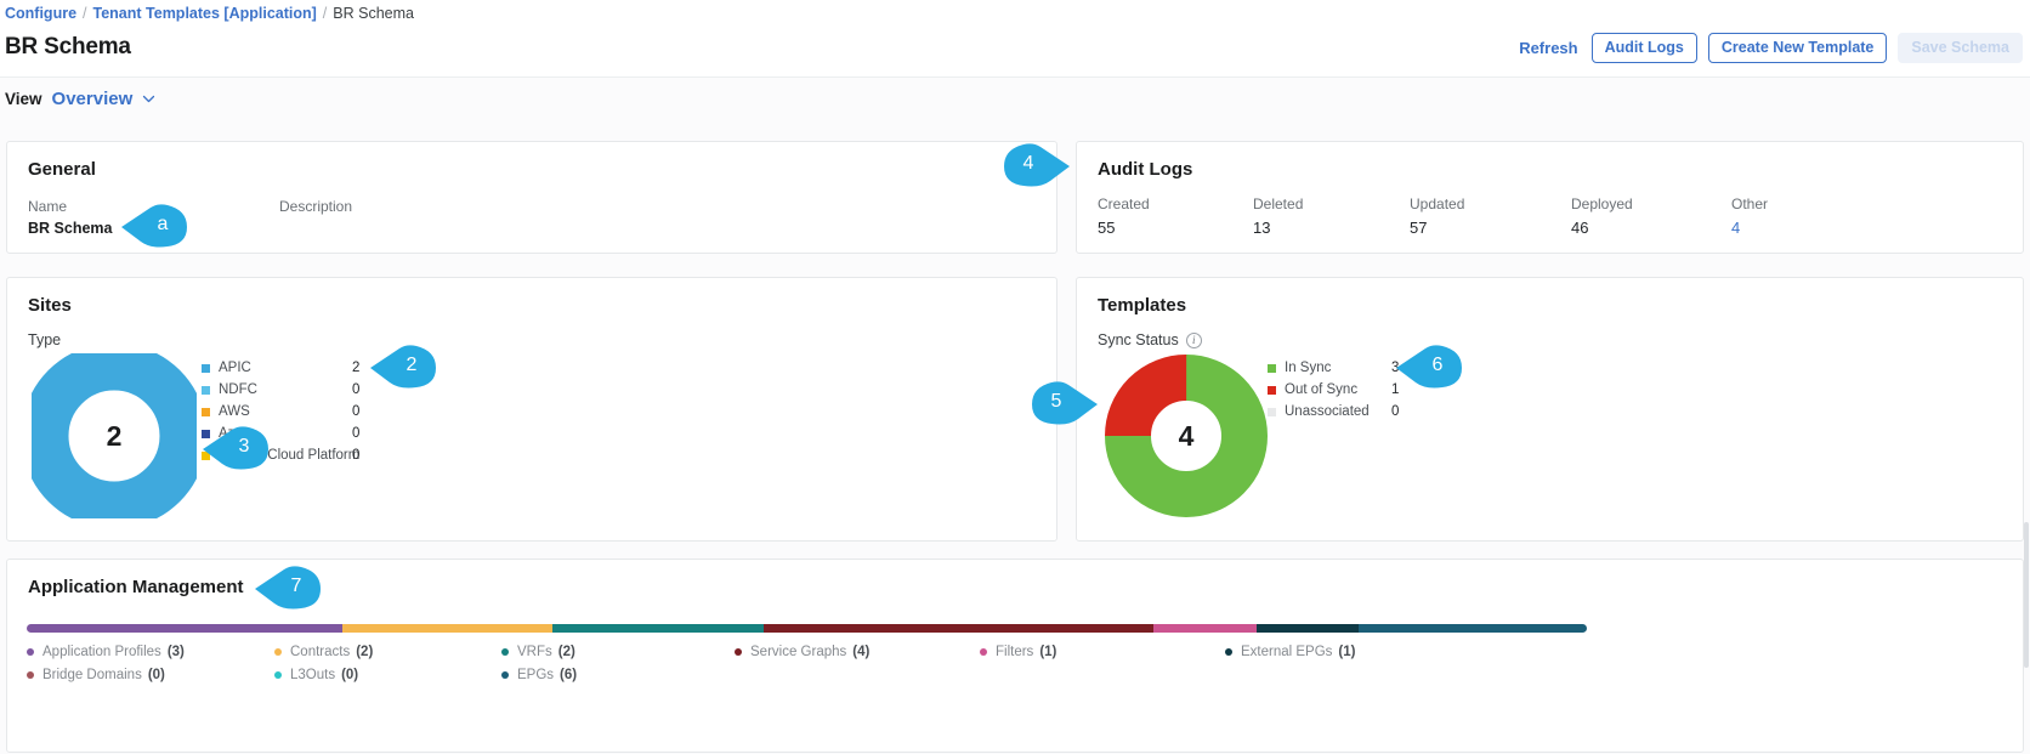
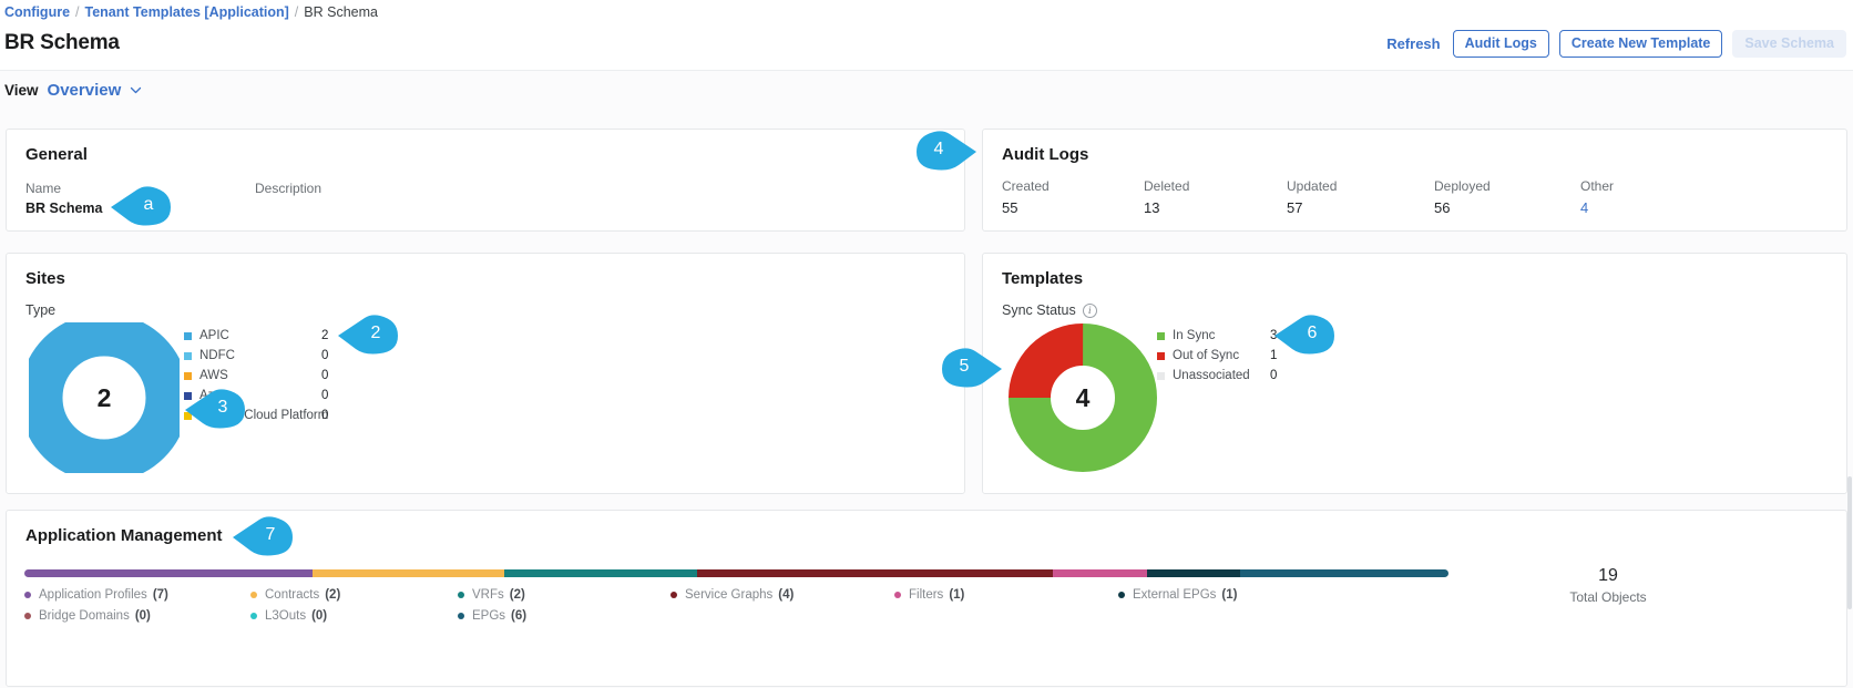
  Configure
  /
  Tenant Templates [Application]
  /
  BR Schema
  BR Schema
  Refresh
  Audit Logs
  Create New Template
  Save Schema
  View
  Overview
  General
  Name
  BR Schema
  Description
  Audit Logs
  Created
  55
  Deleted
  13
  Updated
  57
  Deployed
- 46
+ 56
  Other
  4
  Sites
  Type
  2
  APIC
  2
  NDFC
  0
  AWS
  0
  0
  0
  Templates
  Sync Status
  i
  4
  In Sync
  3
  Out of Sync
  1
  Unassociated
  0
  Application Management
  Application Profiles
- (3)
+ (7)
  Contracts
  (2)
  VRFs
  (2)
  Service Graphs
  (4)
  Filters
  (1)
  External EPGs
  (1)
  Bridge Domains
  (0)
  L3Outs
  (0)
  EPGs
  (6)
+ 19
+ Total Objects
  a
  2
  3
  4
  5
  6
  7
